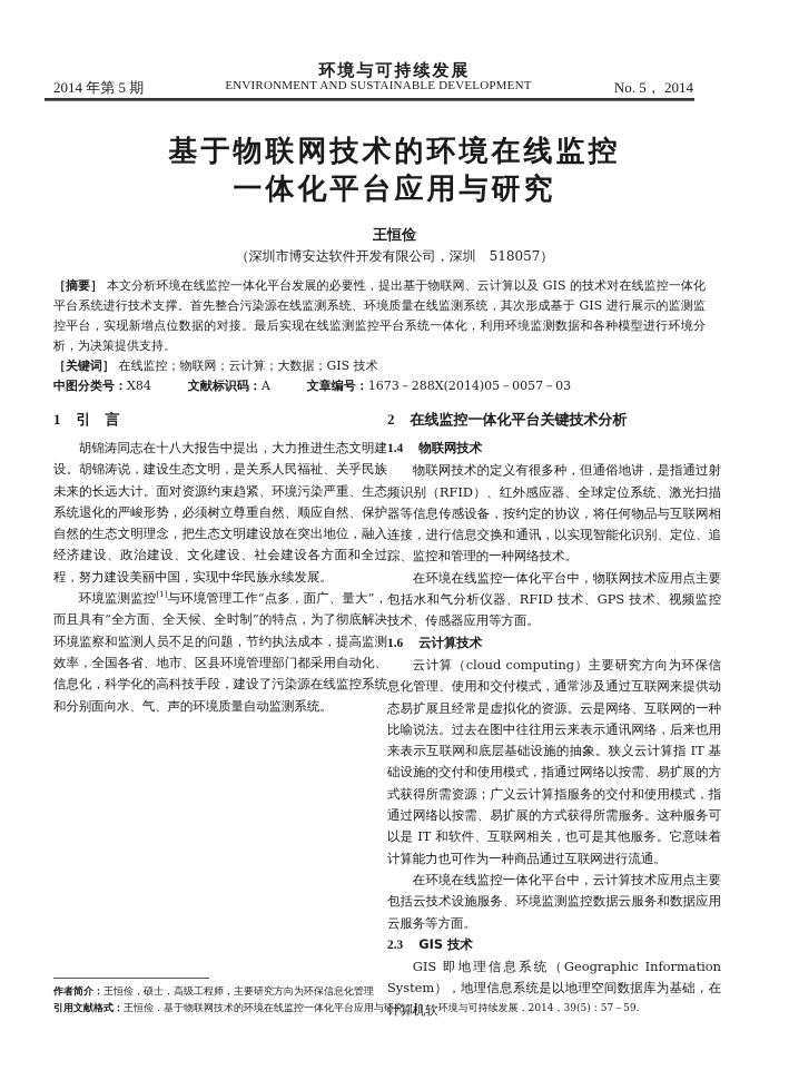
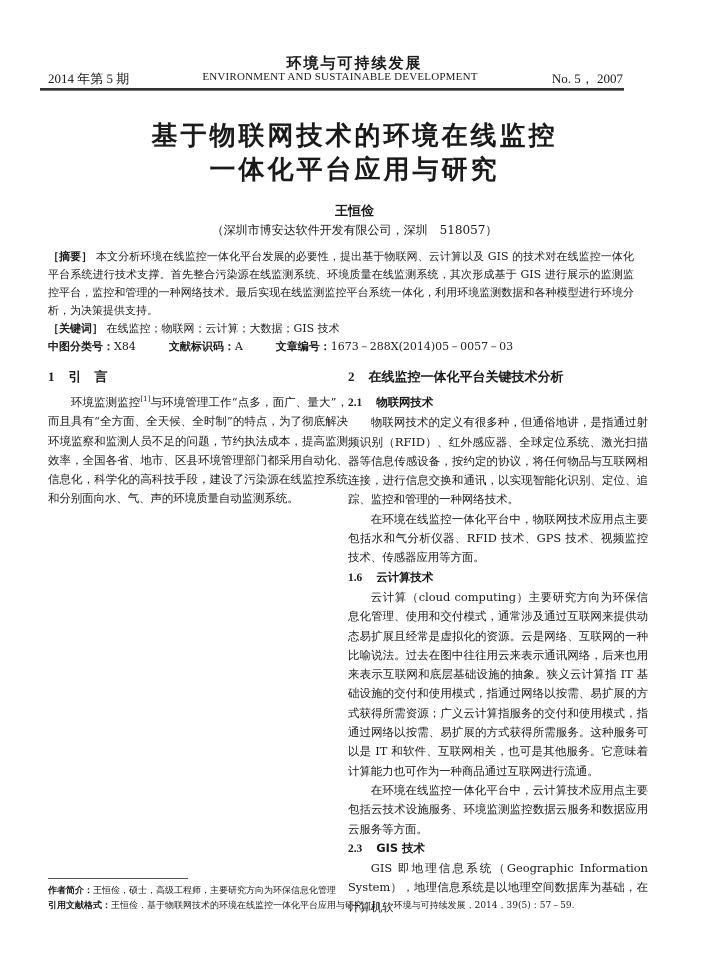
  环境与可持续发展
  2014 年第 5 期
  ENVIRONMENT AND SUSTAINABLE DEVELOPMENT
- No. 5， 2014
+ No. 5， 2007
  基于物联网技术的环境在线监控
  一体化平台应用与研究
  王恒俭
  （深圳市博安达软件开发有限公司，深圳 518057）
- ［摘要］ 本文分析环境在线监控一体化平台发展的必要性，提出基于物联网、云计算以及 GIS 的技术对在线监控一体化平台系统进行技术支撑。首先整合污染源在线监测系统、环境质量在线监测系统，其次形成基于 GIS 进行展示的监测监控平台，实现新增点位数据的对接。最后实现在线监测监控平台系统一体化，利用环境监测数据和各种模型进行环境分析，为决策提供支持。
+ ［摘要］ 本文分析环境在线监控一体化平台发展的必要性，提出基于物联网、云计算以及 GIS 的技术对在线监控一体化平台系统进行技术支撑。首先整合污染源在线监测系统、环境质量在线监测系统，其次形成基于 GIS 进行展示的监测监控平台，监控和管理的一种网络技术。最后实现在线监测监控平台系统一体化，利用环境监测数据和各种模型进行环境分析，为决策提供支持。
  ［关键词］ 在线监控；物联网；云计算；大数据；GIS 技术
  中图分类号：X84 文献标识码：A 文章编号：1673－288X(2014)05－0057－03
  1 引 言
- 胡锦涛同志在十八大报告中提出，大力推进生态文明建设。胡锦涛说，建设生态文明，是关系人民福祉、关乎民族未来的长远大计。面对资源约束趋紧、环境污染严重、生态系统退化的严峻形势，必须树立尊重自然、顺应自然、保护自然的生态文明理念，把生态文明建设放在突出地位，融入经济建设、政治建设、文化建设、社会建设各方面和全过程，努力建设美丽中国，实现中华民族永续发展。
  环境监测监控[1]与环境管理工作“点多，面广、量大”，而且具有“全方面、全天候、全时制”的特点，为了彻底解决环境监察和监测人员不足的问题，节约执法成本，提高监测效率，全国各省、地市、区县环境管理部门都采用自动化、信息化，科学化的高科技手段，建设了污染源在线监控系统和分别面向水、气、声的环境质量自动监测系统。
  2 在线监控一体化平台关键技术分析
- 1.4 物联网技术
+ 2.1 物联网技术
  物联网技术的定义有很多种，但通俗地讲，是指通过射频识别（RFID）、红外感应器、全球定位系统、激光扫描器等信息传感设备，按约定的协议，将任何物品与互联网相连接，进行信息交换和通讯，以实现智能化识别、定位、追踪、监控和管理的一种网络技术。
  在环境在线监控一体化平台中，物联网技术应用点主要包括水和气分析仪器、RFID 技术、GPS 技术、视频监控技术、传感器应用等方面。
  1.6 云计算技术
  云计算（cloud computing）主要研究方向为环保信息化管理、使用和交付模式，通常涉及通过互联网来提供动态易扩展且经常是虚拟化的资源。云是网络、互联网的一种比喻说法。过去在图中往往用云来表示通讯网络，后来也用来表示互联网和底层基础设施的抽象。狭义云计算指 IT 基础设施的交付和使用模式，指通过网络以按需、易扩展的方式获得所需资源；广义云计算指服务的交付和使用模式，指通过网络以按需、易扩展的方式获得所需服务。这种服务可以是 IT 和软件、互联网相关，也可是其他服务。它意味着计算能力也可作为一种商品通过互联网进行流通。
  在环境在线监控一体化平台中，云计算技术应用点主要包括云技术设施服务、环境监测监控数据云服务和数据应用云服务等方面。
  2.3 GIS 技术
  GIS 即地理信息系统（Geographic Information System），地理信息系统是以地理空间数据库为基础，在计算机软
  作者简介：王恒俭，硕士，高级工程师，主要研究方向为环保信息化管理
  引用文献格式：王恒俭．基于物联网技术的环境在线监控一体化平台应用与研究［J］．环境与可持续发展，2014，39(5)：57－59.
